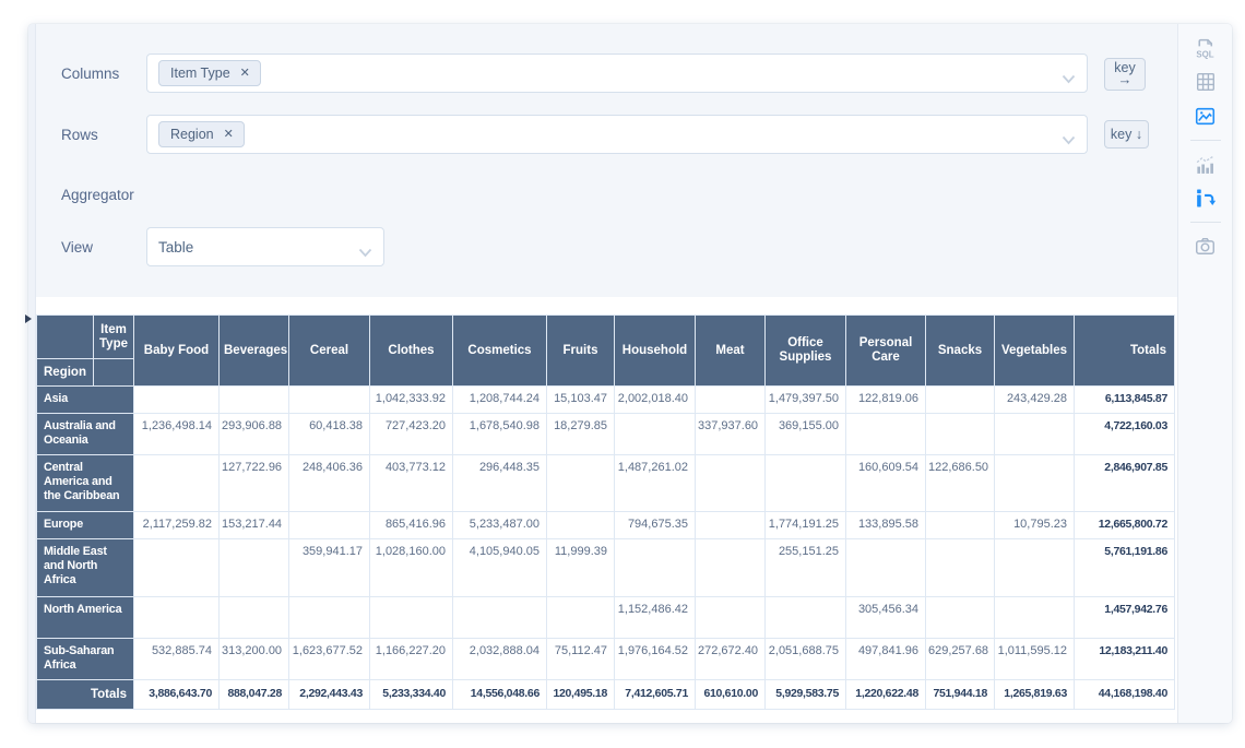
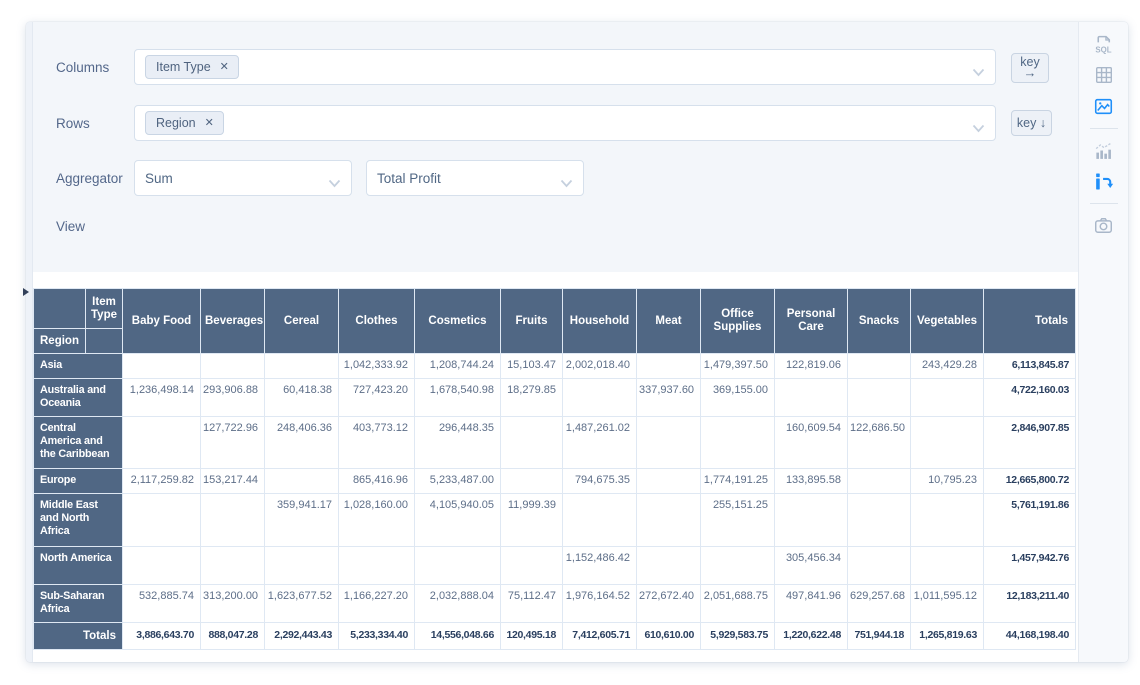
  Columns
  Item Type
  ✕
  key
  →
  Rows
  Region
  ✕
  key ↓
  Aggregator
+ Sum
+ Total Profit
  View
- Table
  	Item Type	Baby Food	Beverages	Cereal	Clothes	Cosmetics	Fruits	Household	Meat	Office Supplies	Personal Care	Snacks	Vegetables	Totals
  Region
  Asia				1,042,333.92	1,208,744.24	15,103.47	2,002,018.40		1,479,397.50	122,819.06		243,429.28	6,113,845.87
  Australia and Oceania	1,236,498.14	293,906.88	60,418.38	727,423.20	1,678,540.98	18,279.85		337,937.60	369,155.00				4,722,160.03
  Central America and the Caribbean		127,722.96	248,406.36	403,773.12	296,448.35		1,487,261.02			160,609.54	122,686.50		2,846,907.85
  Europe	2,117,259.82	153,217.44		865,416.96	5,233,487.00		794,675.35		1,774,191.25	133,895.58		10,795.23	12,665,800.72
  Middle East and North Africa			359,941.17	1,028,160.00	4,105,940.05	11,999.39			255,151.25				5,761,191.86
  North America							1,152,486.42			305,456.34			1,457,942.76
  Sub-Saharan Africa	532,885.74	313,200.00	1,623,677.52	1,166,227.20	2,032,888.04	75,112.47	1,976,164.52	272,672.40	2,051,688.75	497,841.96	629,257.68	1,011,595.12	12,183,211.40
  Totals	3,886,643.70	888,047.28	2,292,443.43	5,233,334.40	14,556,048.66	120,495.18	7,412,605.71	610,610.00	5,929,583.75	1,220,622.48	751,944.18	1,265,819.63	44,168,198.40
  SQL
